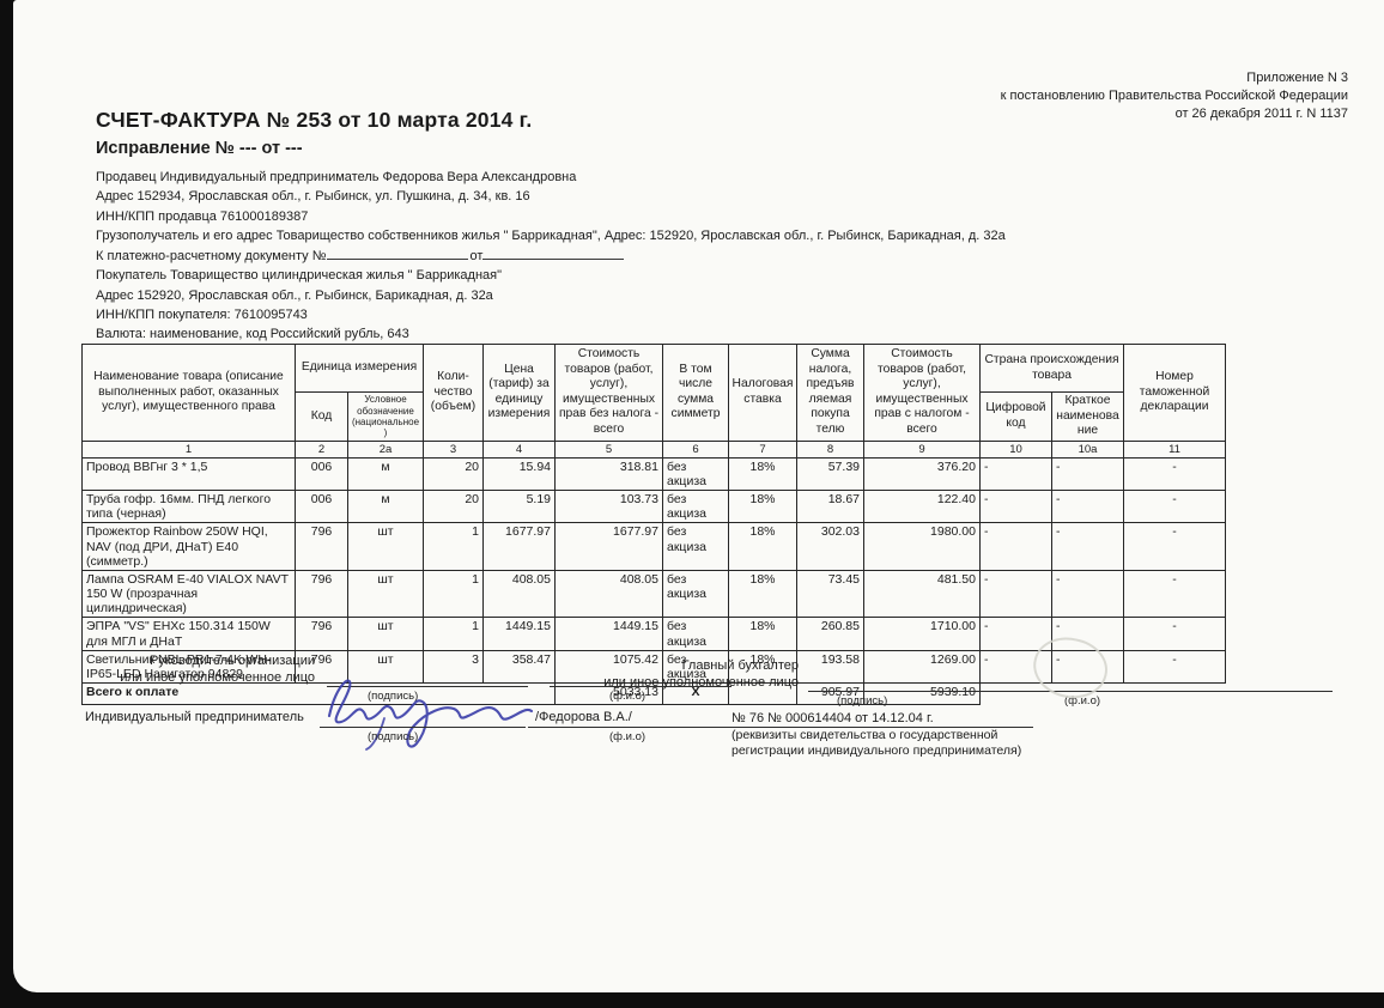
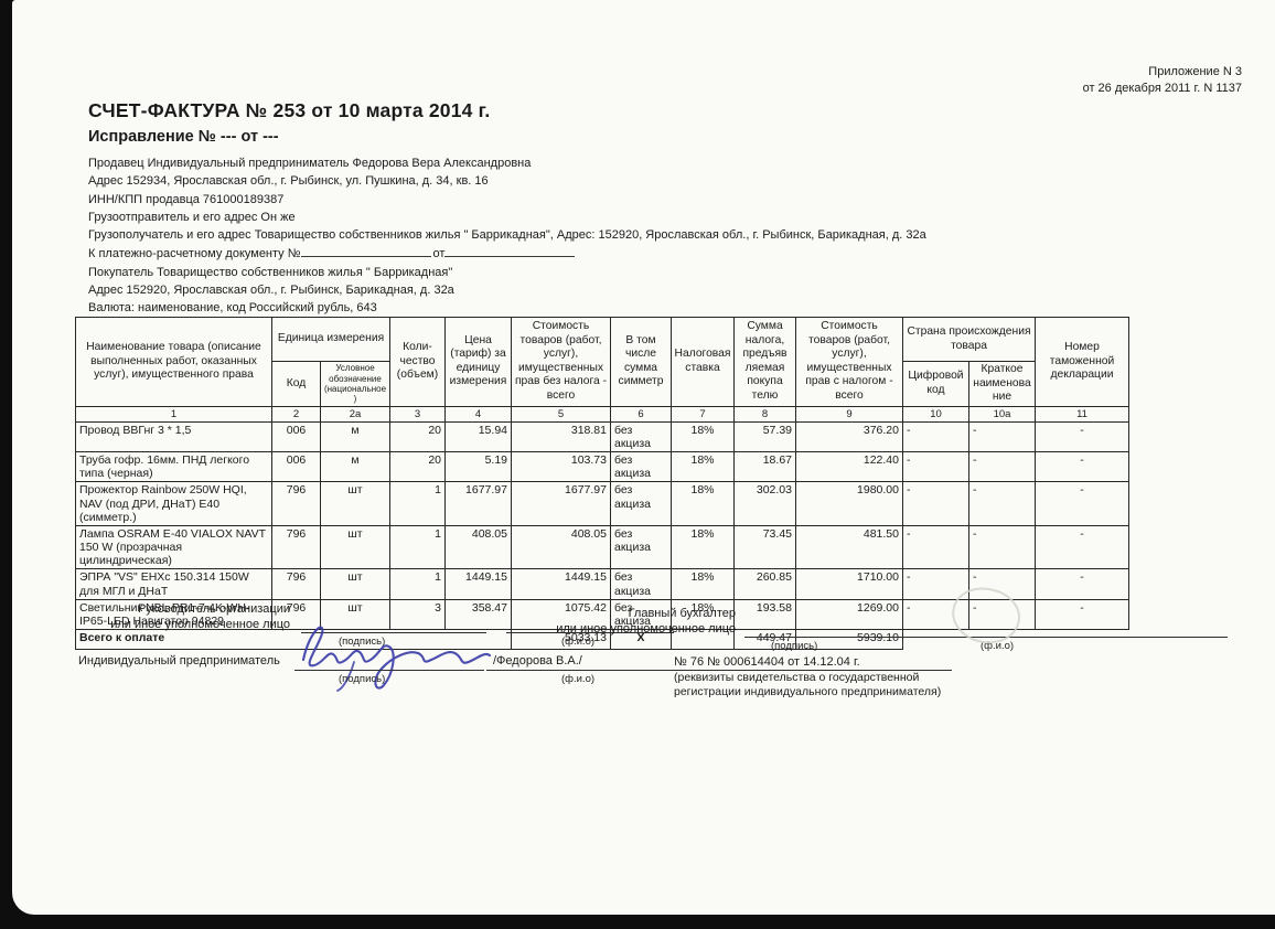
  Приложение N 3
- к постановлению Правительства Российской Федерации
  от 26 декабря 2011 г. N 1137
  СЧЕТ-ФАКТУРА № 253 от 10 марта 2014 г.
  Исправление № --- от ---
  Продавец Индивидуальный предприниматель Федорова Вера Александровна
  Адрес 152934, Ярославская обл., г. Рыбинск, ул. Пушкина, д. 34, кв. 16
  ИНН/КПП продавца 761000189387
+ Грузоотправитель и его адрес Он же
  Грузополучатель и его адрес Товарищество собственников жилья " Баррикадная", Адрес: 152920, Ярославская обл., г. Рыбинск, Барикадная, д. 32а
  К платежно-расчетному документу № от
- Покупатель Товарищество цилиндрическая жилья " Баррикадная"
+ Покупатель Товарищество собственников жилья " Баррикадная"
  Адрес 152920, Ярославская обл., г. Рыбинск, Барикадная, д. 32а
- ИНН/КПП покупателя: 7610095743
  Валюта: наименование, код Российский рубль, 643
  Наименование товара (описание выполненных работ, оказанных услуг), имущественного права	Единица измерения	Коли- чество (объем)	Цена (тариф) за единицу измерения	Стоимость товаров (работ, услуг), имущественных прав без налога - всего	В том числе сумма симметр	Налоговая ставка	Сумма налога, предъяв ляемая покупа телю	Стоимость товаров (работ, услуг), имущественных прав с налогом - всего	Страна происхождения товара	Номер таможенной декларации
  Код	Условное обозначение (национальное )	Цифровой код	Краткое наименова ние
  1	2	2а	3	4	5	6	7	8	9	10	10а	11
  Провод ВВГнг 3 * 1,5	006	м	20	15.94	318.81	без акциза	18%	57.39	376.20	-	-	-
  Труба гофр. 16мм. ПНД легкого типа (черная)	006	м	20	5.19	103.73	без акциза	18%	18.67	122.40	-	-	-
  Прожектор Rainbow 250W HQI, NAV (под ДРИ, ДНаТ) Е40 (симметр.)	796	шт	1	1677.97	1677.97	без акциза	18%	302.03	1980.00	-	-	-
  Лампа OSRAM E-40 VIALOX NAVT 150 W (прозрачная цилиндрическая)	796	шт	1	408.05	408.05	без акциза	18%	73.45	481.50	-	-	-
  ЭПРА "VS" EHXc 150.314 150W для МГЛ и ДНаТ	796	шт	1	1449.15	1449.15	без акциза	18%	260.85	1710.00	-	-	-
  Светильник NBL-PR1-7-4K-WH-IP65-LED Навигатор 94829	796	шт	3	358.47	1075.42	без акциза	18%	193.58	1269.00	-	-	-
- Всего к оплате	5033.13	X		905.97	5939.10
+ Всего к оплате	5033.13	X		449.47	5939.10
  Руководитель организации
  или иное уполномоченное лицо
  (подпись)
  (ф.и.о)
  Главный бухгалтер
  или иное уполномоченное лицо
  (подпись)
  (ф.и.о)
  Индивидуальный предприниматель
  (подпись)
  /Федорова В.А./
  (ф.и.о)
  № 76 № 000614404 от 14.12.04 г.
  (реквизиты свидетельства о государственной
  регистрации индивидуального предпринимателя)
